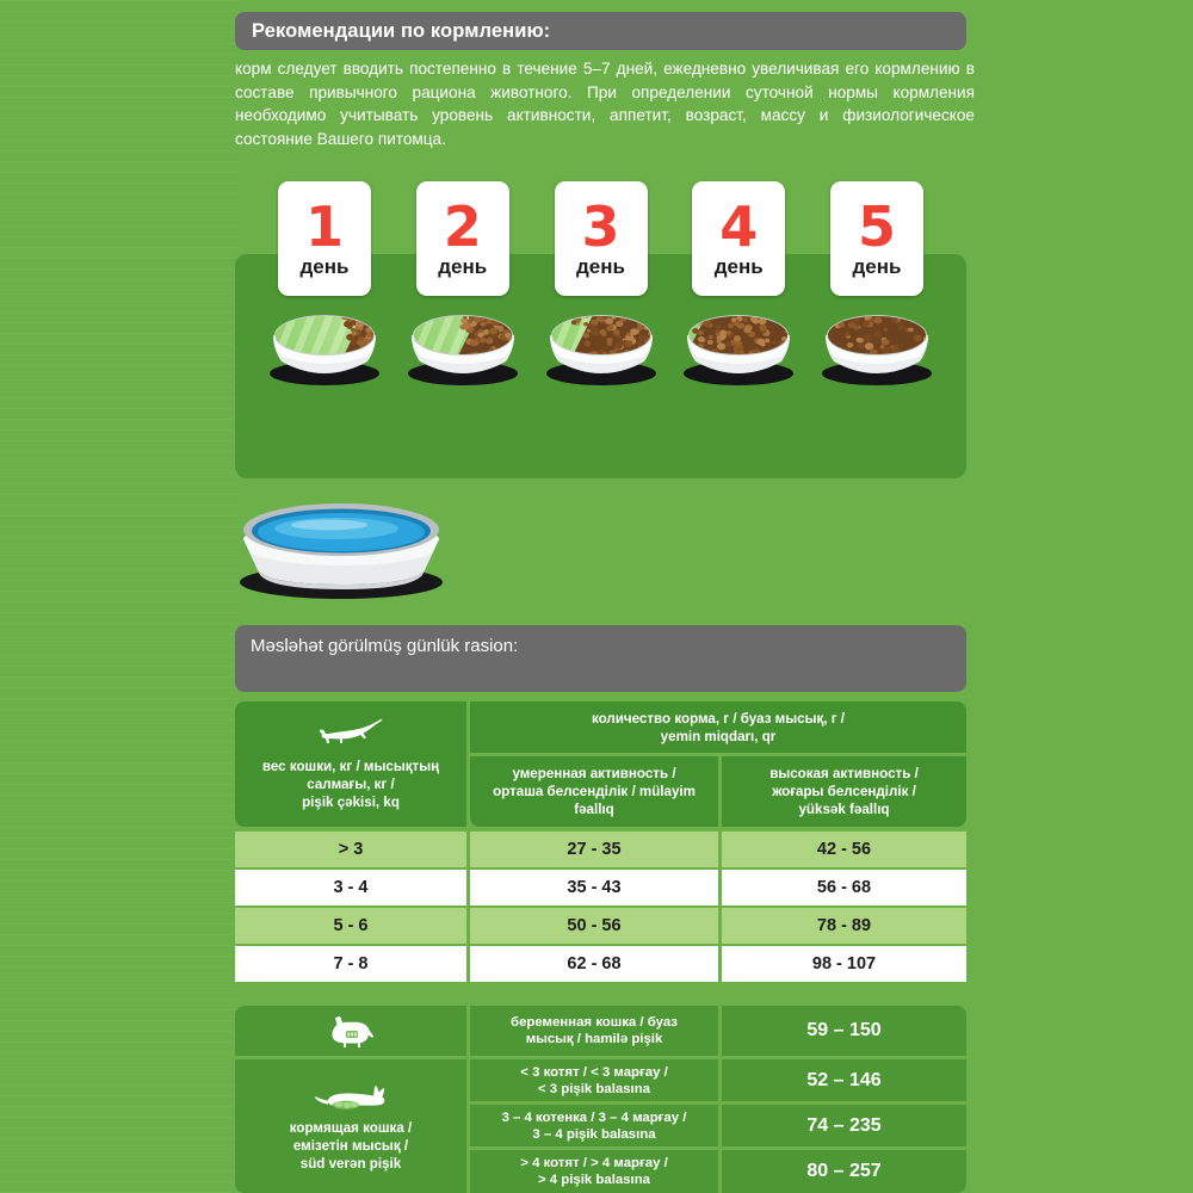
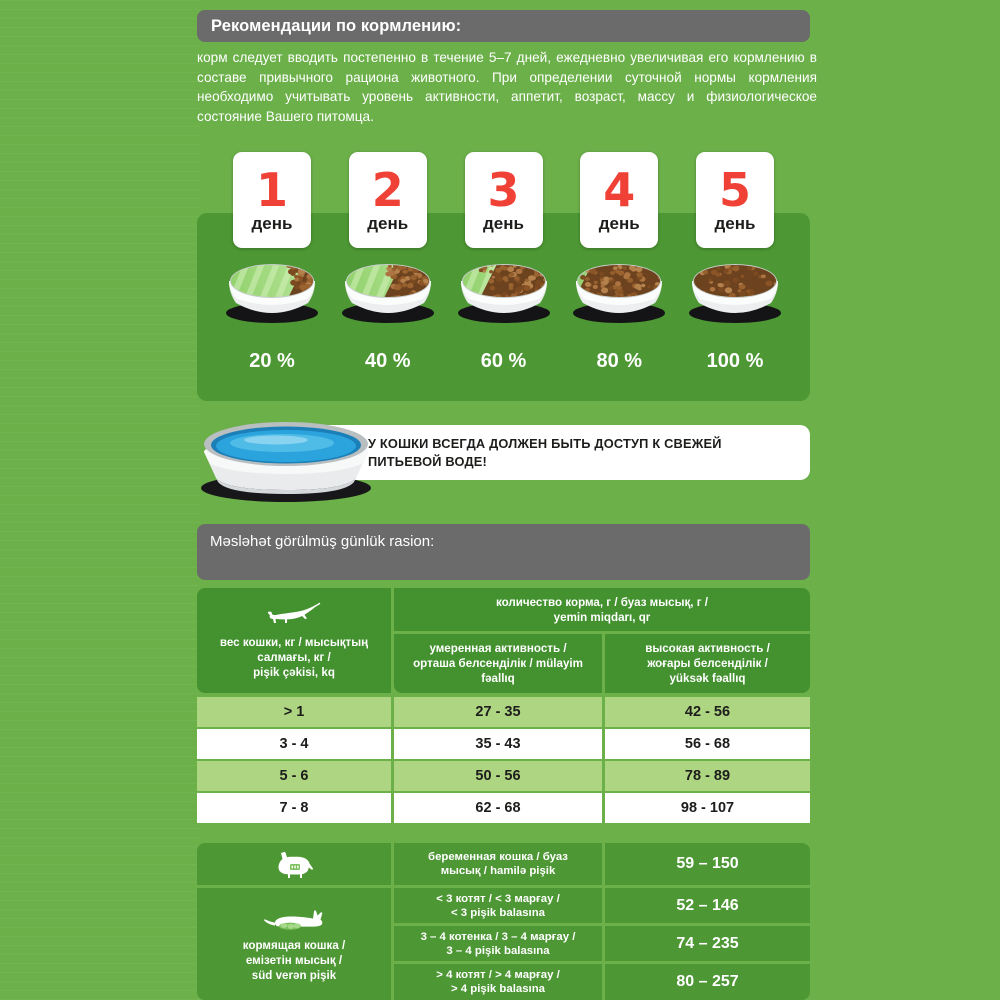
  Рекомендации по кормлению:
  корм следует вводить постепенно в течение 5–7 дней, ежедневно увеличивая его кормлению в составе привычного рациона животного. При определении суточной нормы кормления необходимо учитывать уровень активности, аппетит, возраст, массу и физиологическое состояние Вашего питомца.
  1
  день
  2
  день
  3
  день
  4
  день
  5
  день
+ 20 %
+ 40 %
+ 60 %
+ 80 %
+ 100 %
+ У КОШКИ ВСЕГДА ДОЛЖЕН БЫТЬ ДОСТУП К СВЕЖЕЙ
+ ПИТЬЕВОЙ ВОДЕ!
  Məsləhət görülmüş günlük rasion:
  вес кошки, кг / мысықтың
  салмағы, кг /
  pişik çəkisi, kq
  количество корма, г / буаз мысық, г /
  yemin miqdarı, qr
  умеренная активность /
  орташа белсенділік / mülayim
  fəallıq
  высокая активность /
  жоғары белсенділік /
  yüksək fəallıq
- > 3
+ > 1
  27 - 35
  42 - 56
  3 - 4
  35 - 43
  56 - 68
  5 - 6
  50 - 56
  78 - 89
  7 - 8
  62 - 68
  98 - 107
  беременная кошка / буаз
  мысық / hamilə pişik
  59 – 150
  кормящая кошка /
  емізетін мысық /
  süd verən pişik
  < 3 котят / < 3 марғау /
  < 3 pişik balasına
  52 – 146
  3 – 4 котенка / 3 – 4 марғау /
  3 – 4 pişik balasına
  74 – 235
  > 4 котят / > 4 марғау /
  > 4 pişik balasına
  80 – 257
